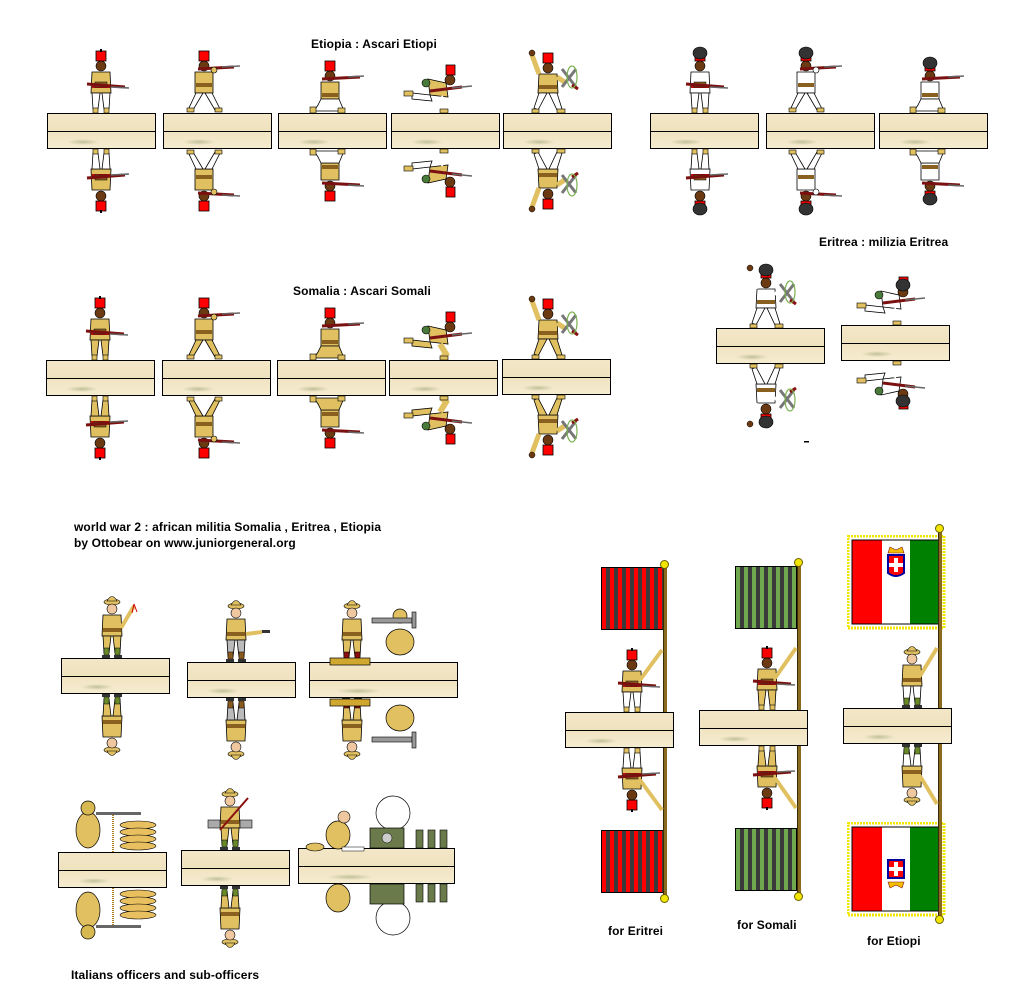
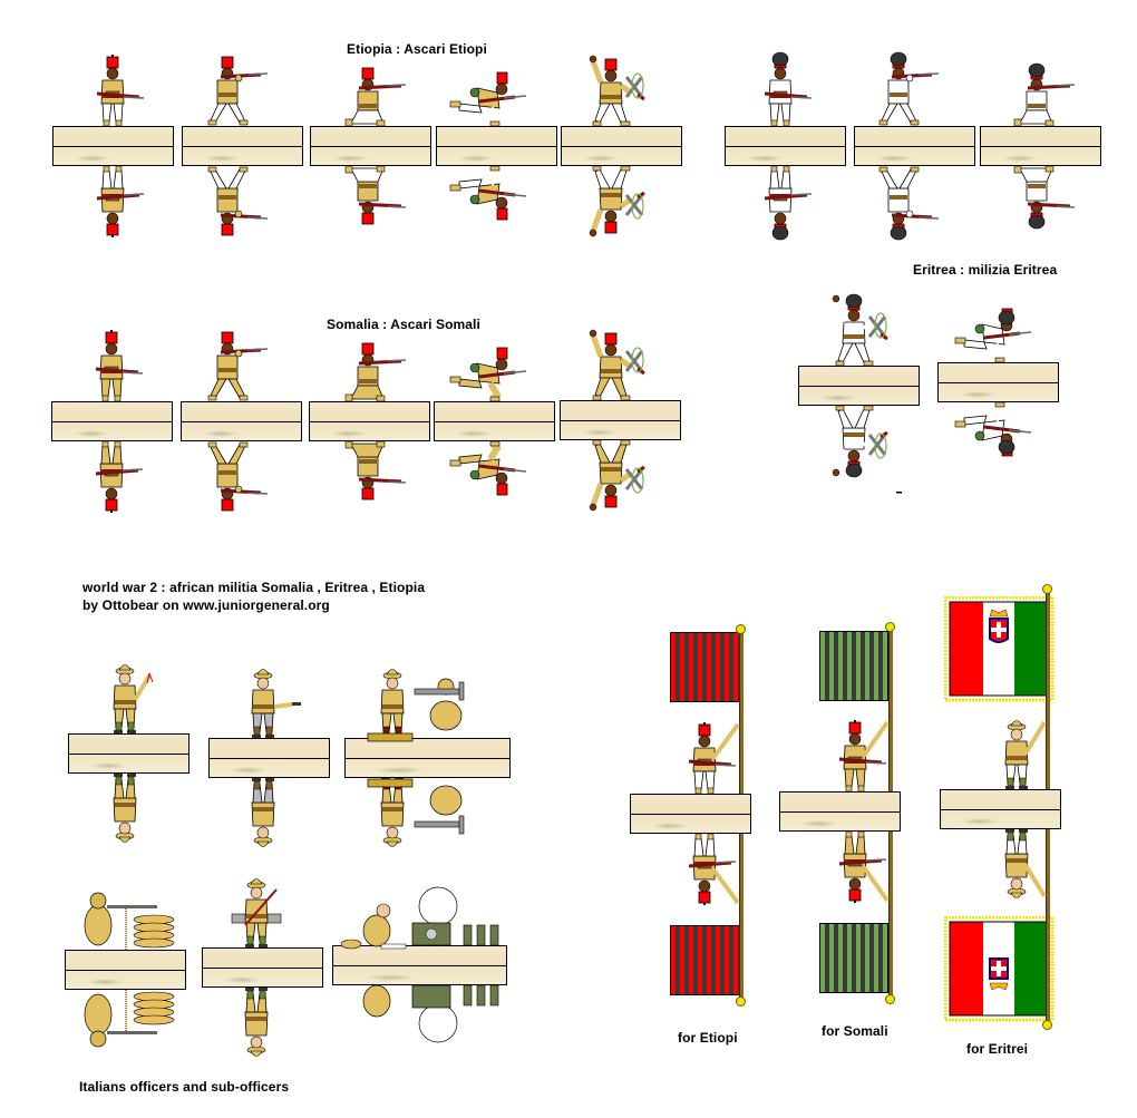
  Etiopia : Ascari Etiopi
  Eritrea : milizia Eritrea
  Somalia : Ascari Somali
  world war 2 : african militia Somalia , Eritrea , Etiopia
  by Ottobear on www.juniorgeneral.org
  Italians officers and sub-officers
- for Eritrei
+ for Etiopi
  for Somali
- for Etiopi
+ for Eritrei
